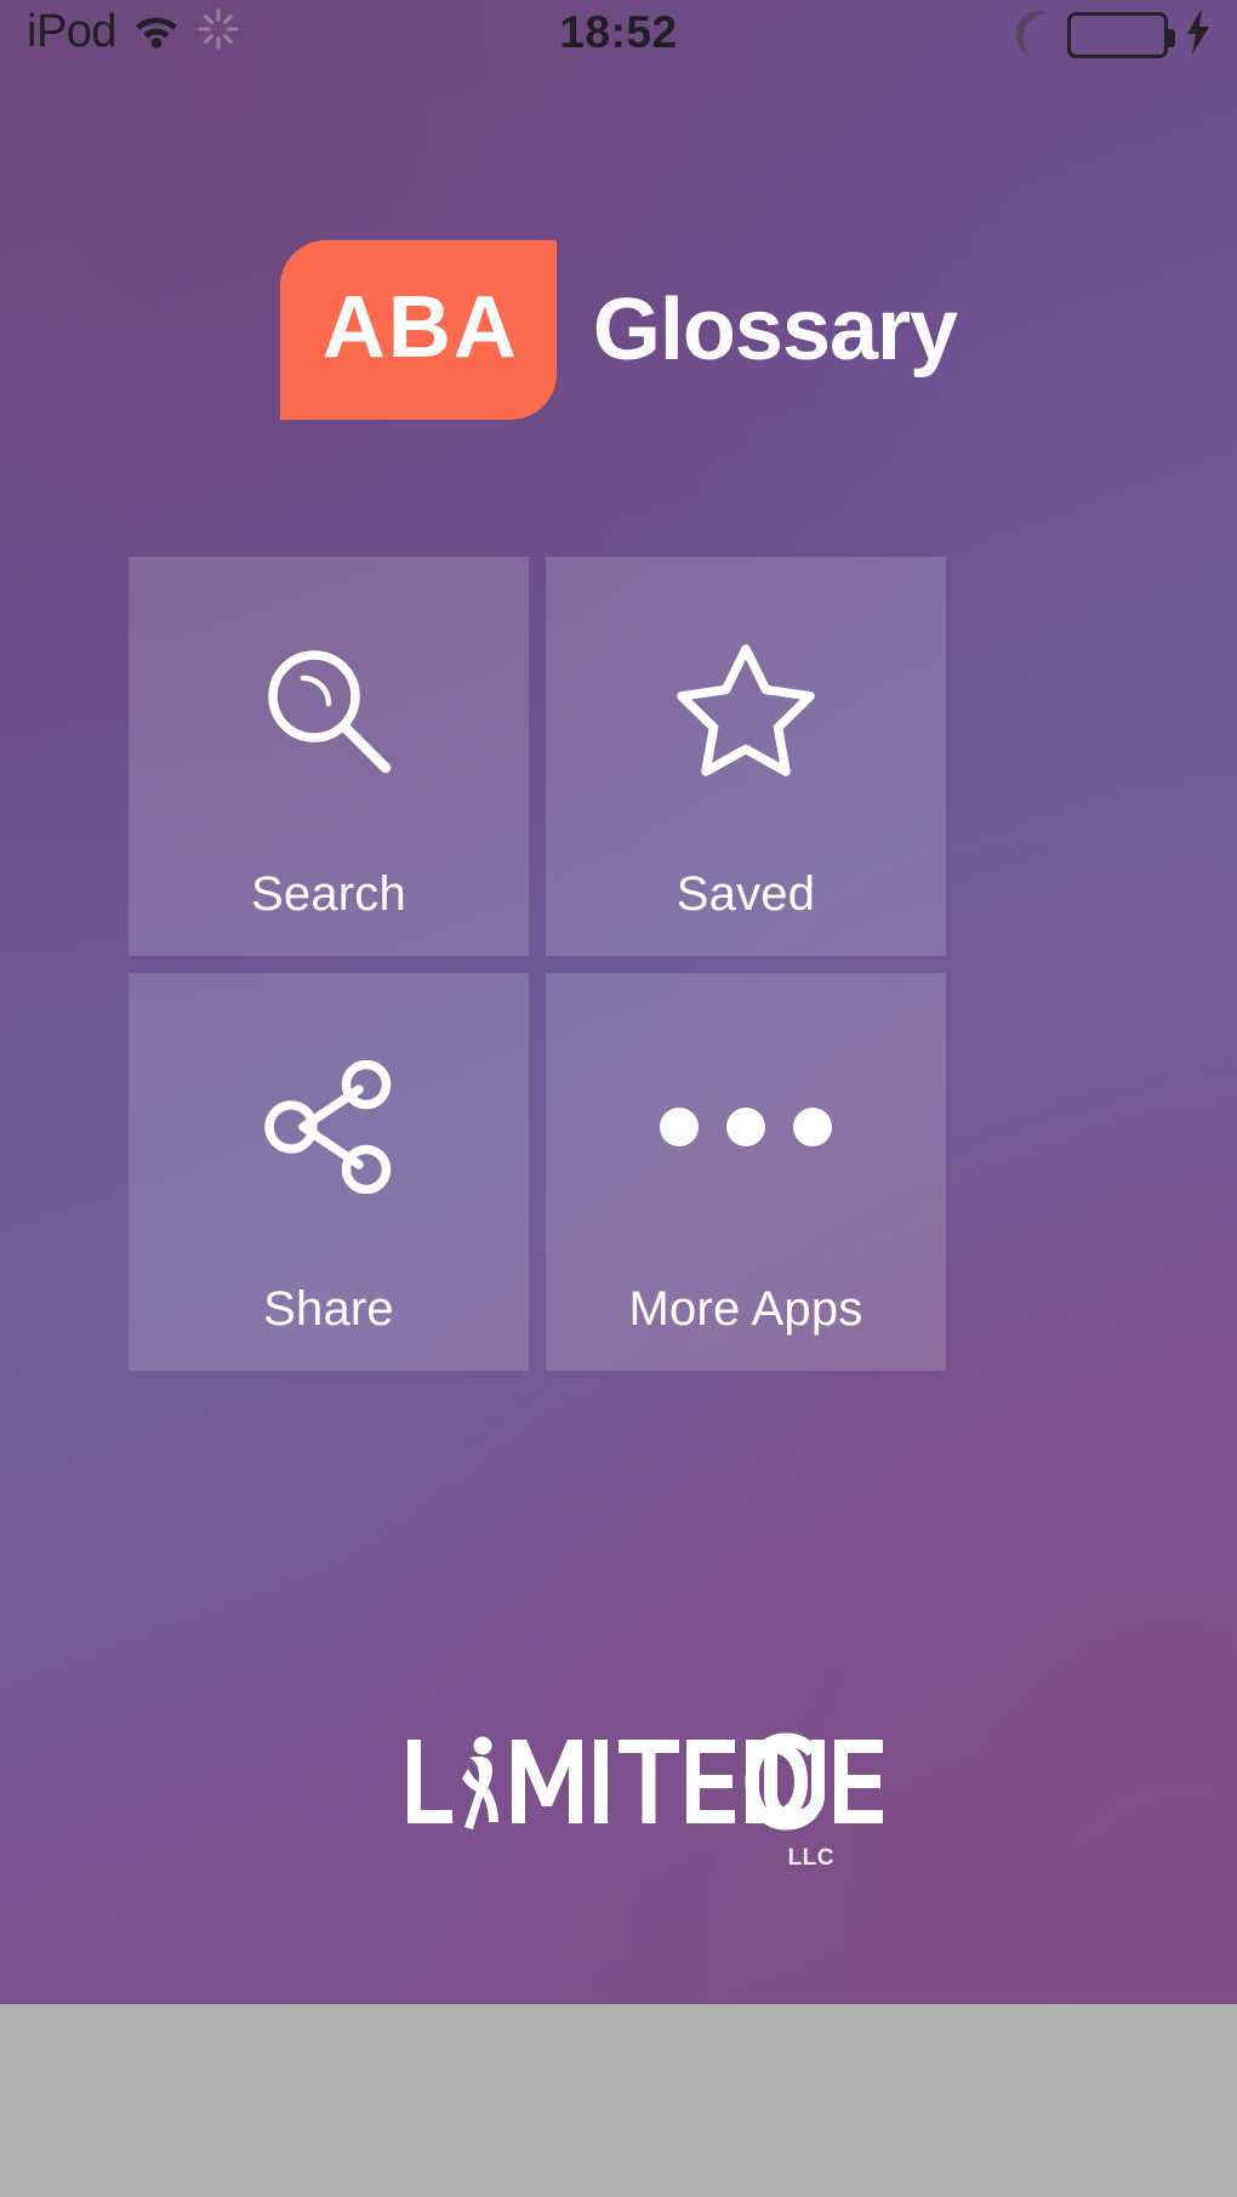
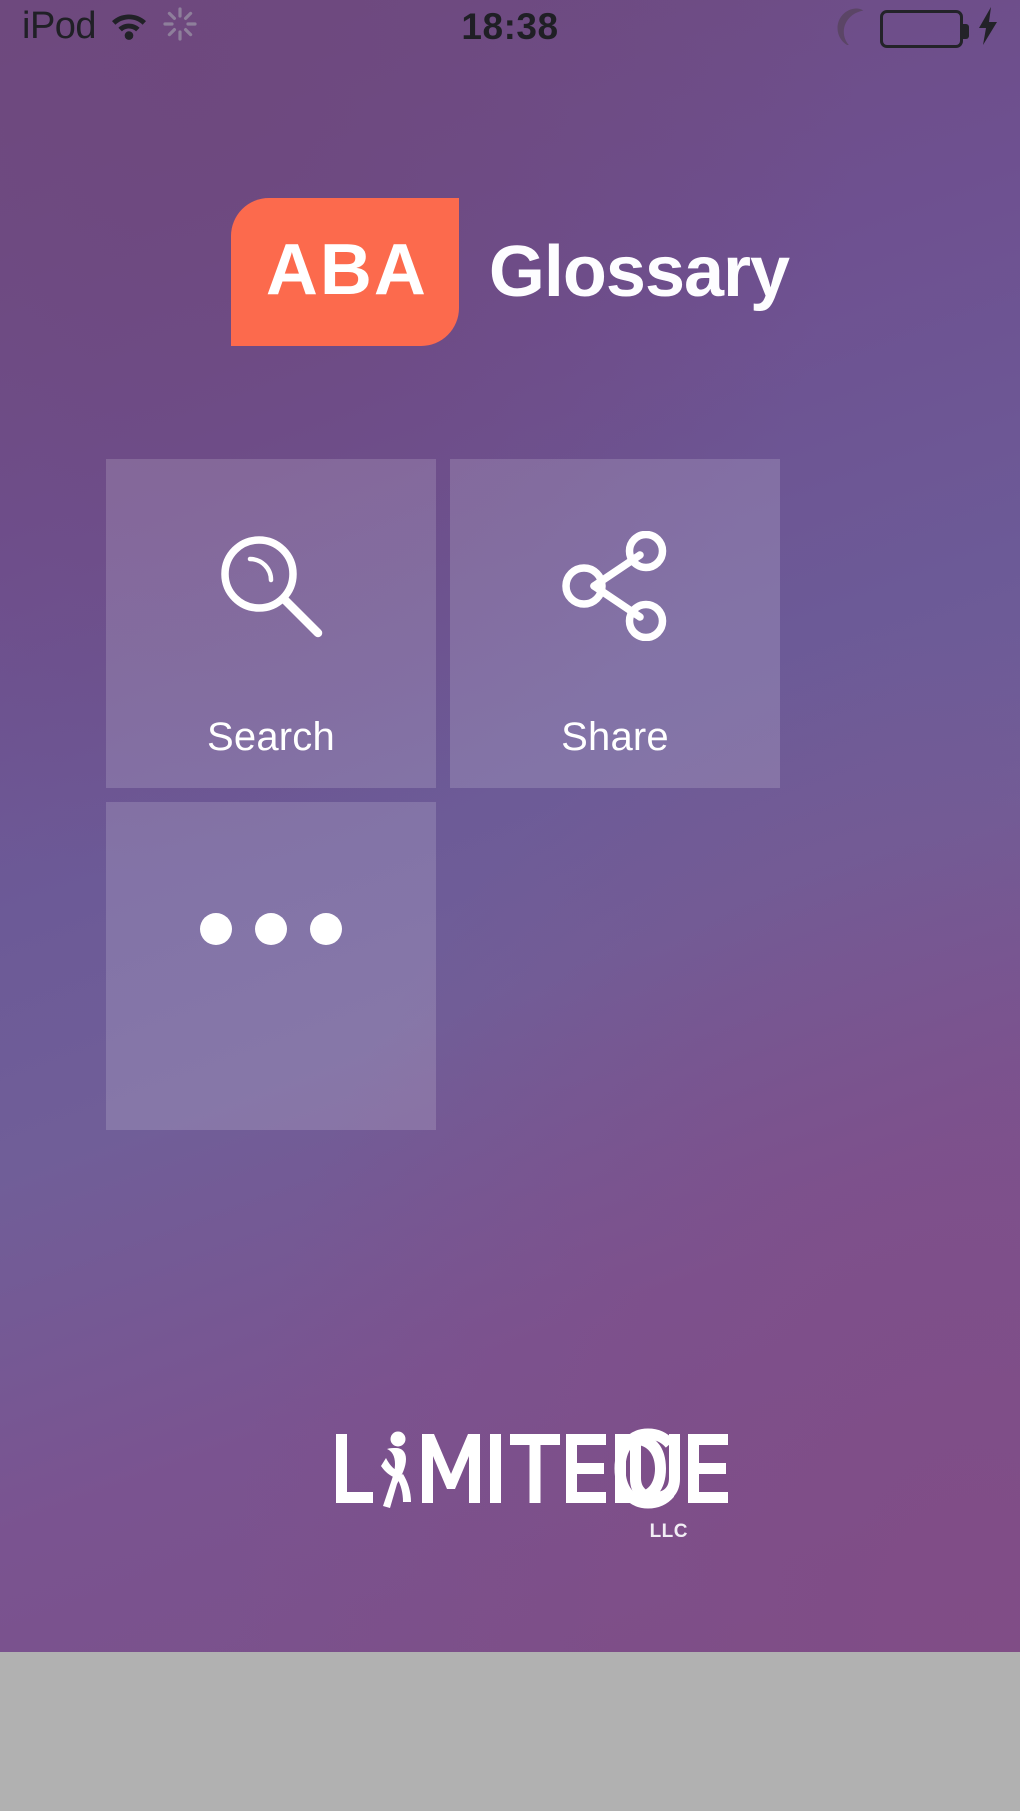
  iPod
- 18:52
+ 18:38
  ABA
  Glossary
  Search
- Saved
  Share
- More Apps
  LLC
